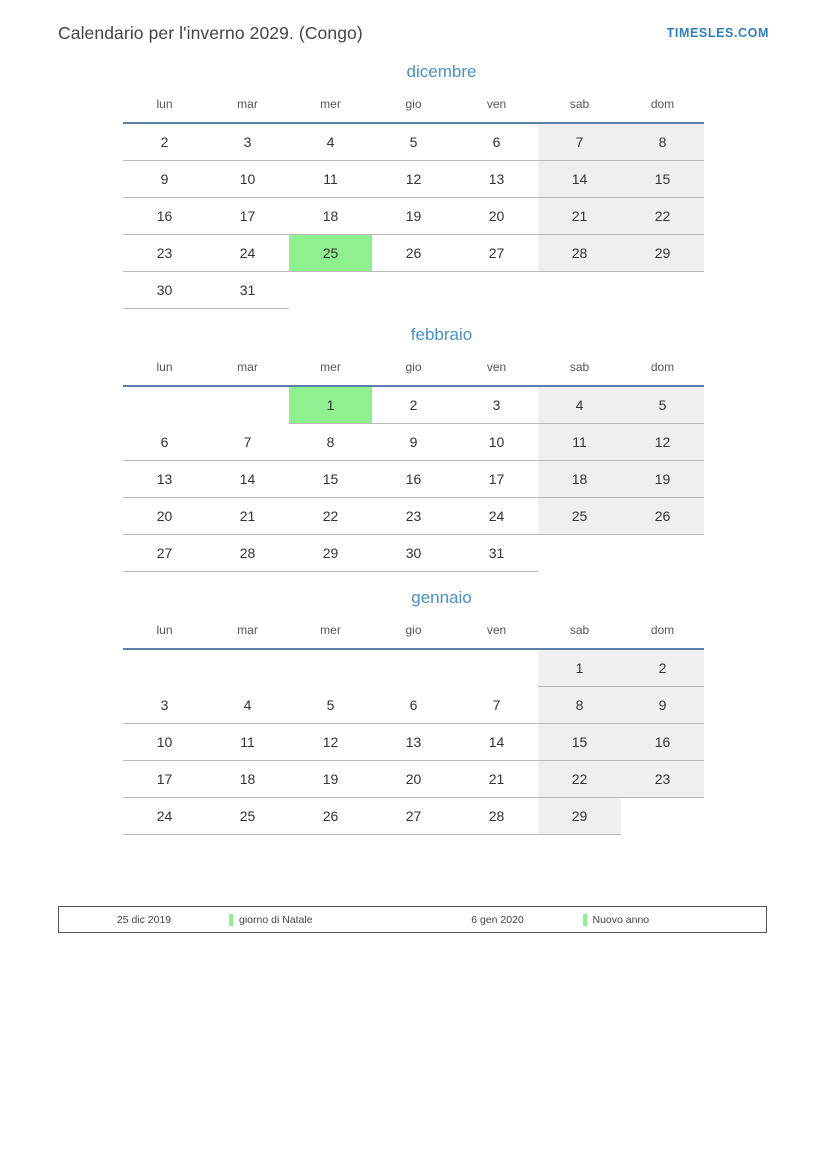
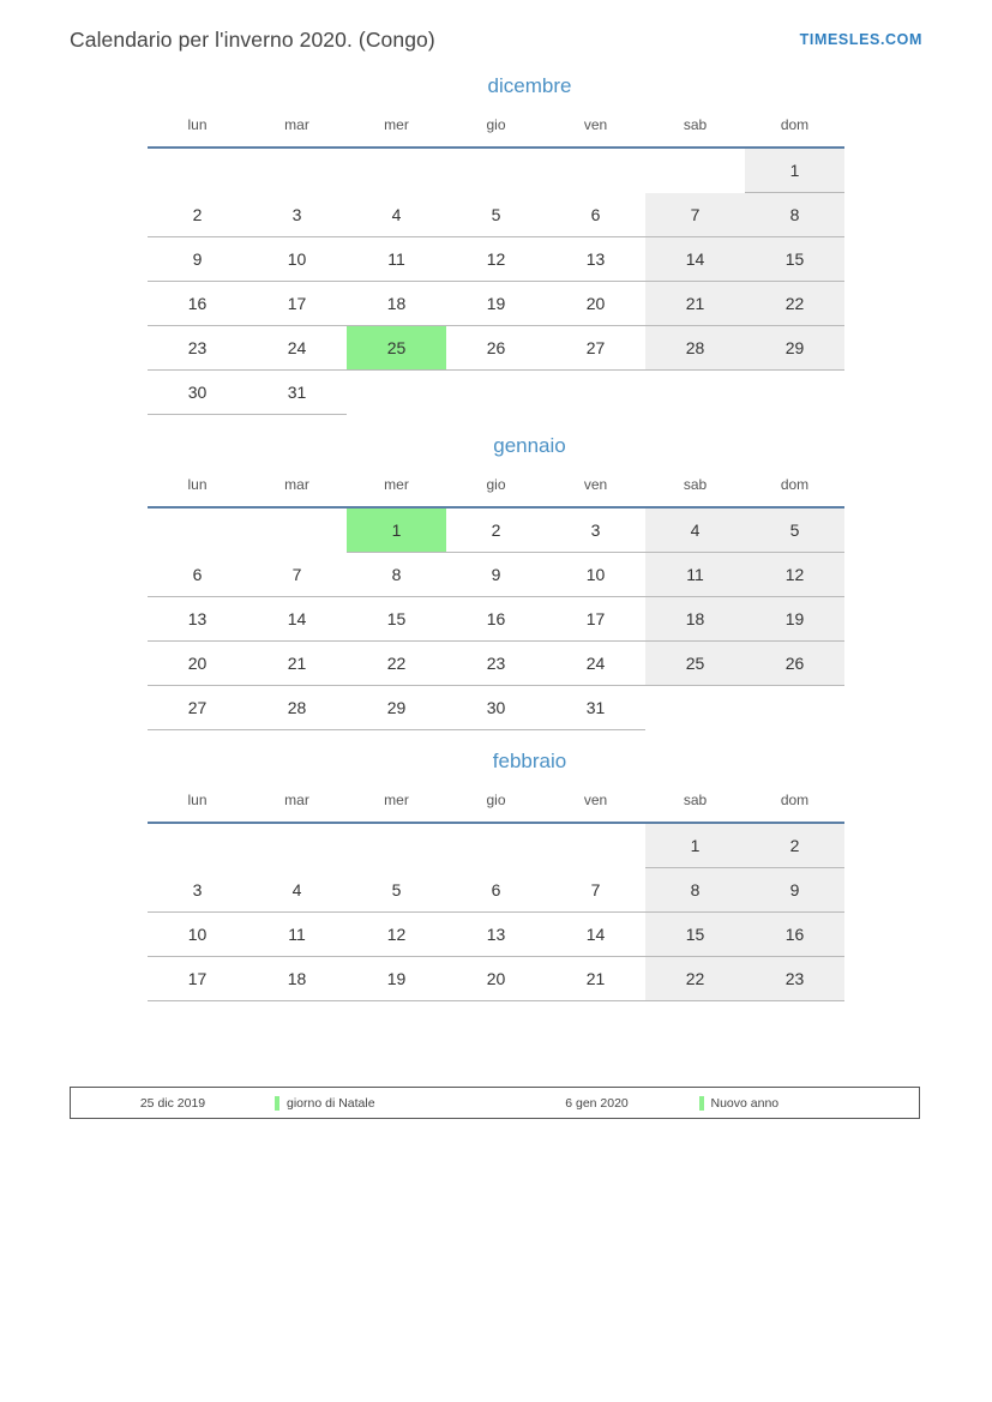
- Calendario per l'inverno 2029. (Congo)
+ Calendario per l'inverno 2020. (Congo)
  TIMESLES.COM
  dicembre
  lun	mar	mer	gio	ven	sab	dom
+ 						1
  2	3	4	5	6	7	8
  9	10	11	12	13	14	15
  16	17	18	19	20	21	22
  23	24	25	26	27	28	29
  30	31
- febbraio
+ gennaio
  lun	mar	mer	gio	ven	sab	dom
  		1	2	3	4	5
  6	7	8	9	10	11	12
  13	14	15	16	17	18	19
  20	21	22	23	24	25	26
  27	28	29	30	31
- gennaio
+ febbraio
  lun	mar	mer	gio	ven	sab	dom
  					1	2
  3	4	5	6	7	8	9
  10	11	12	13	14	15	16
  17	18	19	20	21	22	23
- 24	25	26	27	28	29
  25 dic 2019
  giorno di Natale
  6 gen 2020
  Nuovo anno
